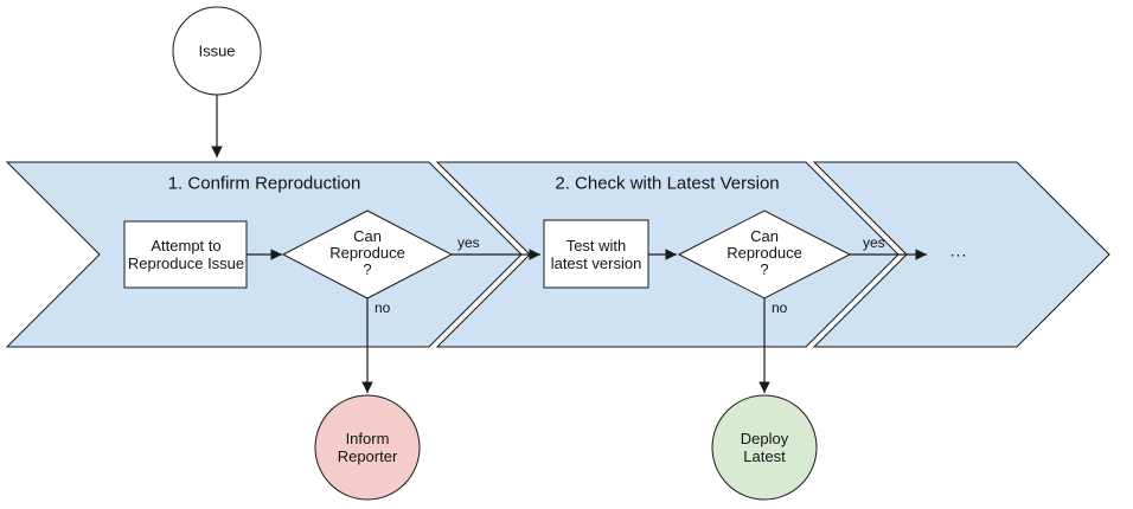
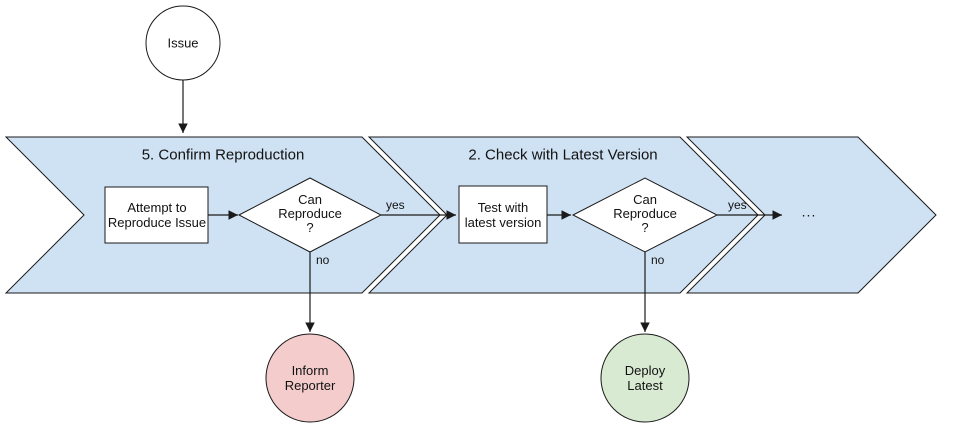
  Issue
- 1. Confirm Reproduction
+ 5. Confirm Reproduction
  2. Check with Latest Version
  Attempt to
  Reproduce Issue
  Can
  Reproduce
  ?
  yes
  no
  Inform
  Reporter
  Test with
  latest version
  Can
  Reproduce
  ?
  yes
  no
  Deploy
  Latest
  ...
